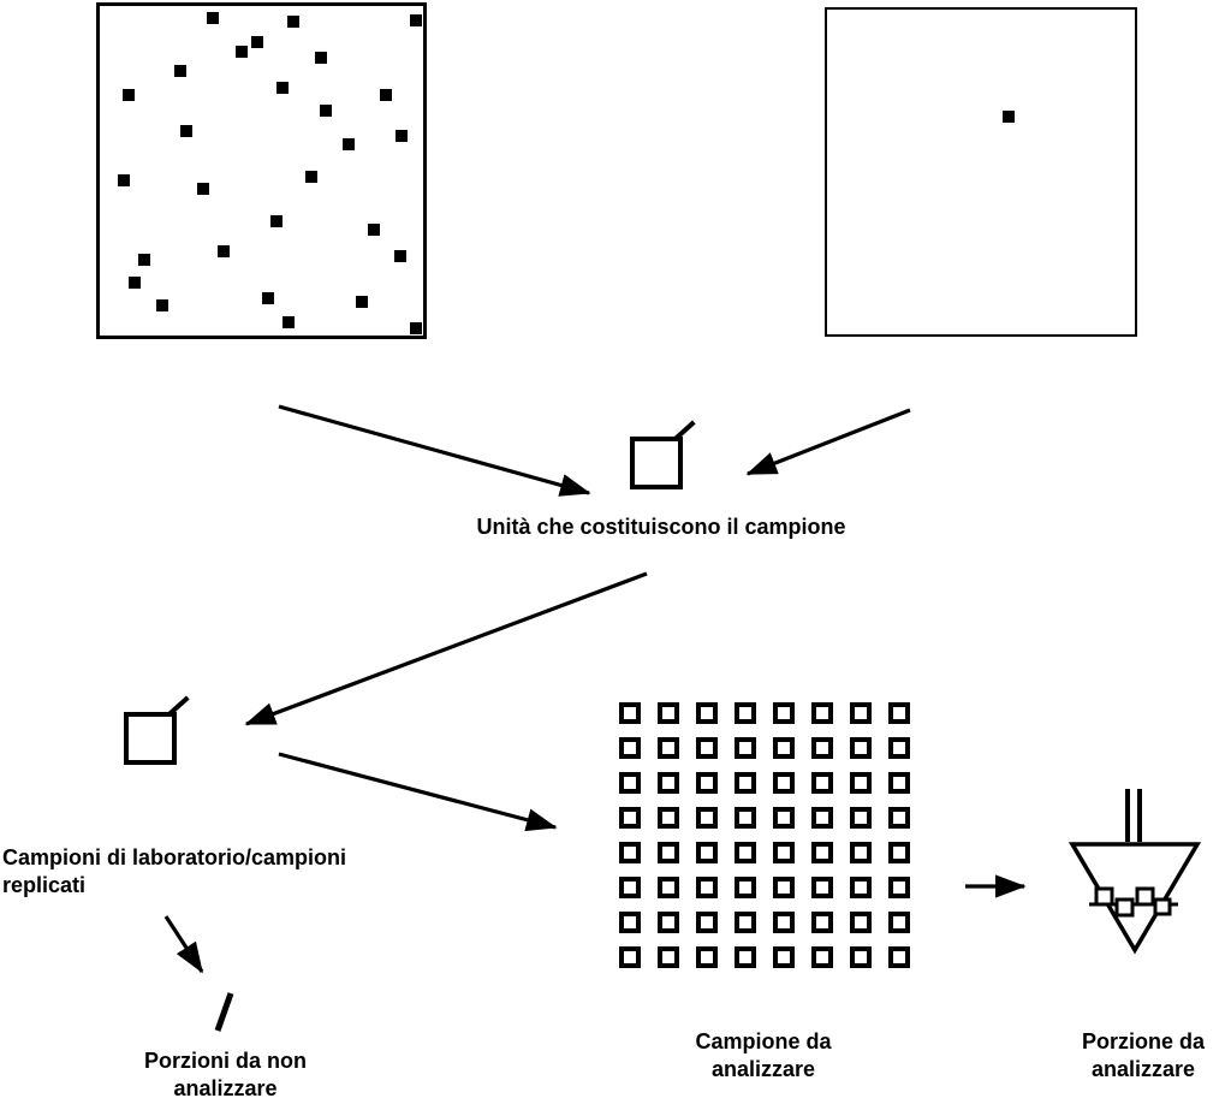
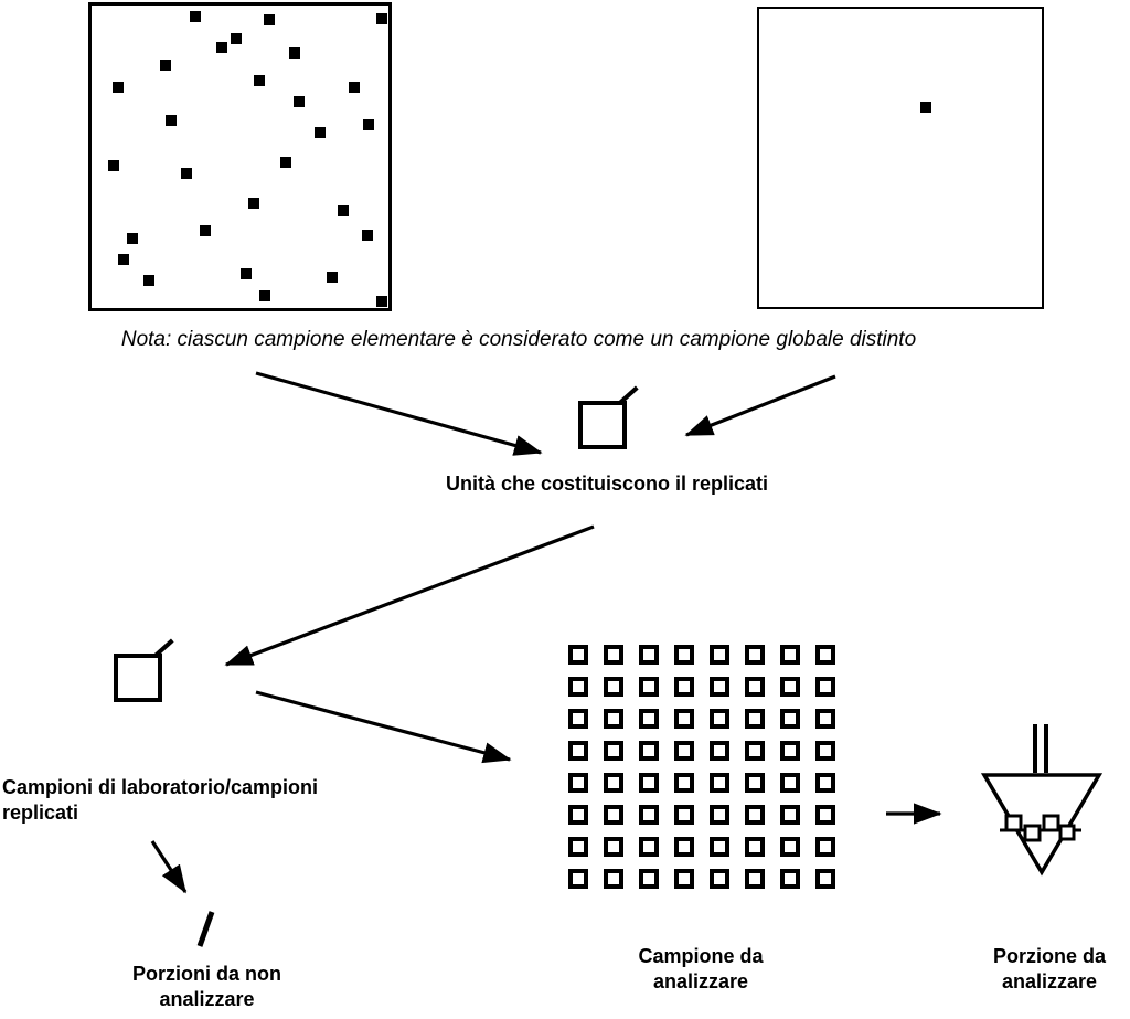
+ Nota: ciascun campione elementare è considerato come un campione globale distinto
- Unità che costituiscono il campione
+ Unità che costituiscono il replicati
  Campioni di laboratorio/campioni
  replicati
  Porzioni da non
  analizzare
  Campione da
  analizzare
  Porzione da
  analizzare
